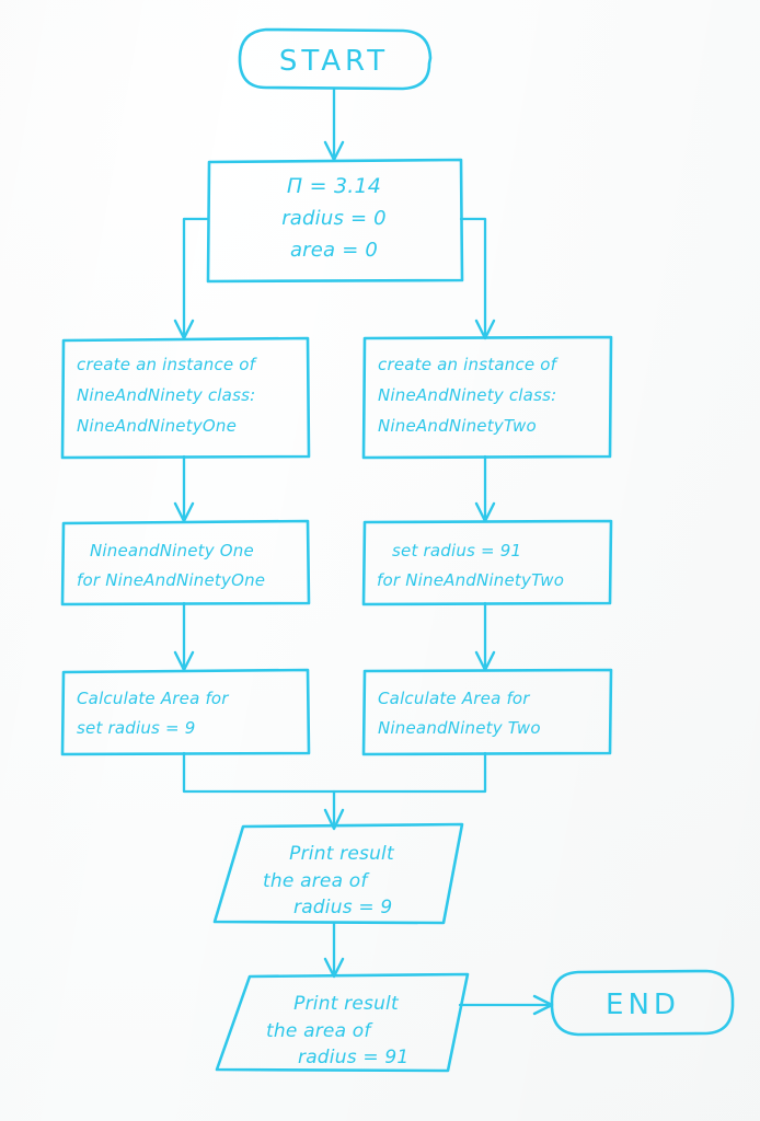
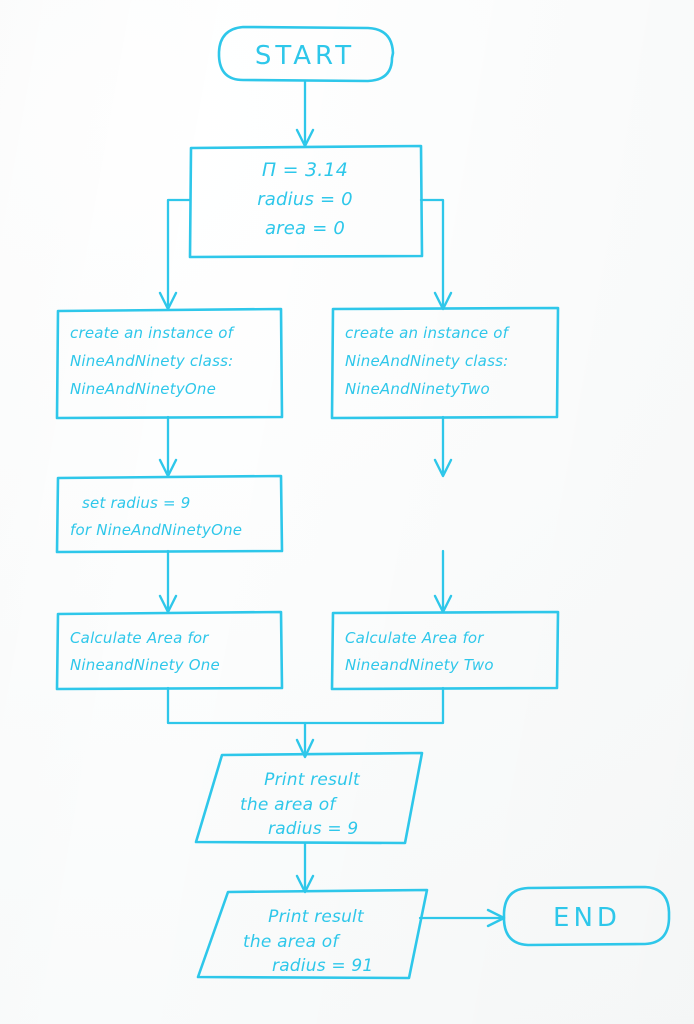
  START
  Π = 3.14
  radius = 0
  area = 0
  create an instance of
  NineAndNinety class:
  NineAndNinetyOne
  create an instance of
  NineAndNinety class:
  NineAndNinetyTwo
- NineandNinety One
+ set radius = 9
  for NineAndNinetyOne
- set radius = 91
- for NineAndNinetyTwo
  Calculate Area for
- set radius = 9
+ NineandNinety One
  Calculate Area for
  NineandNinety Two
  Print result
  the area of
  radius = 9
  Print result
  the area of
  radius = 91
  END
